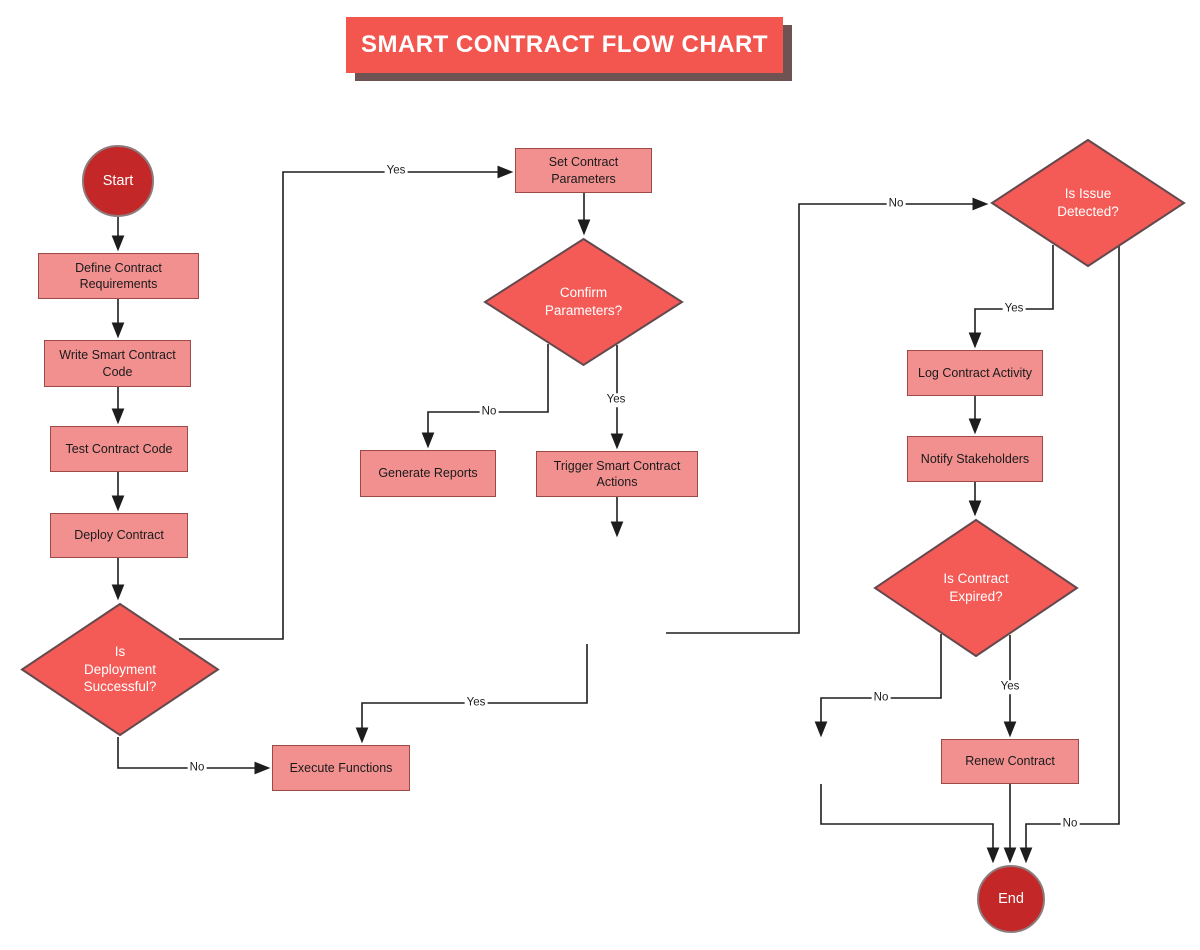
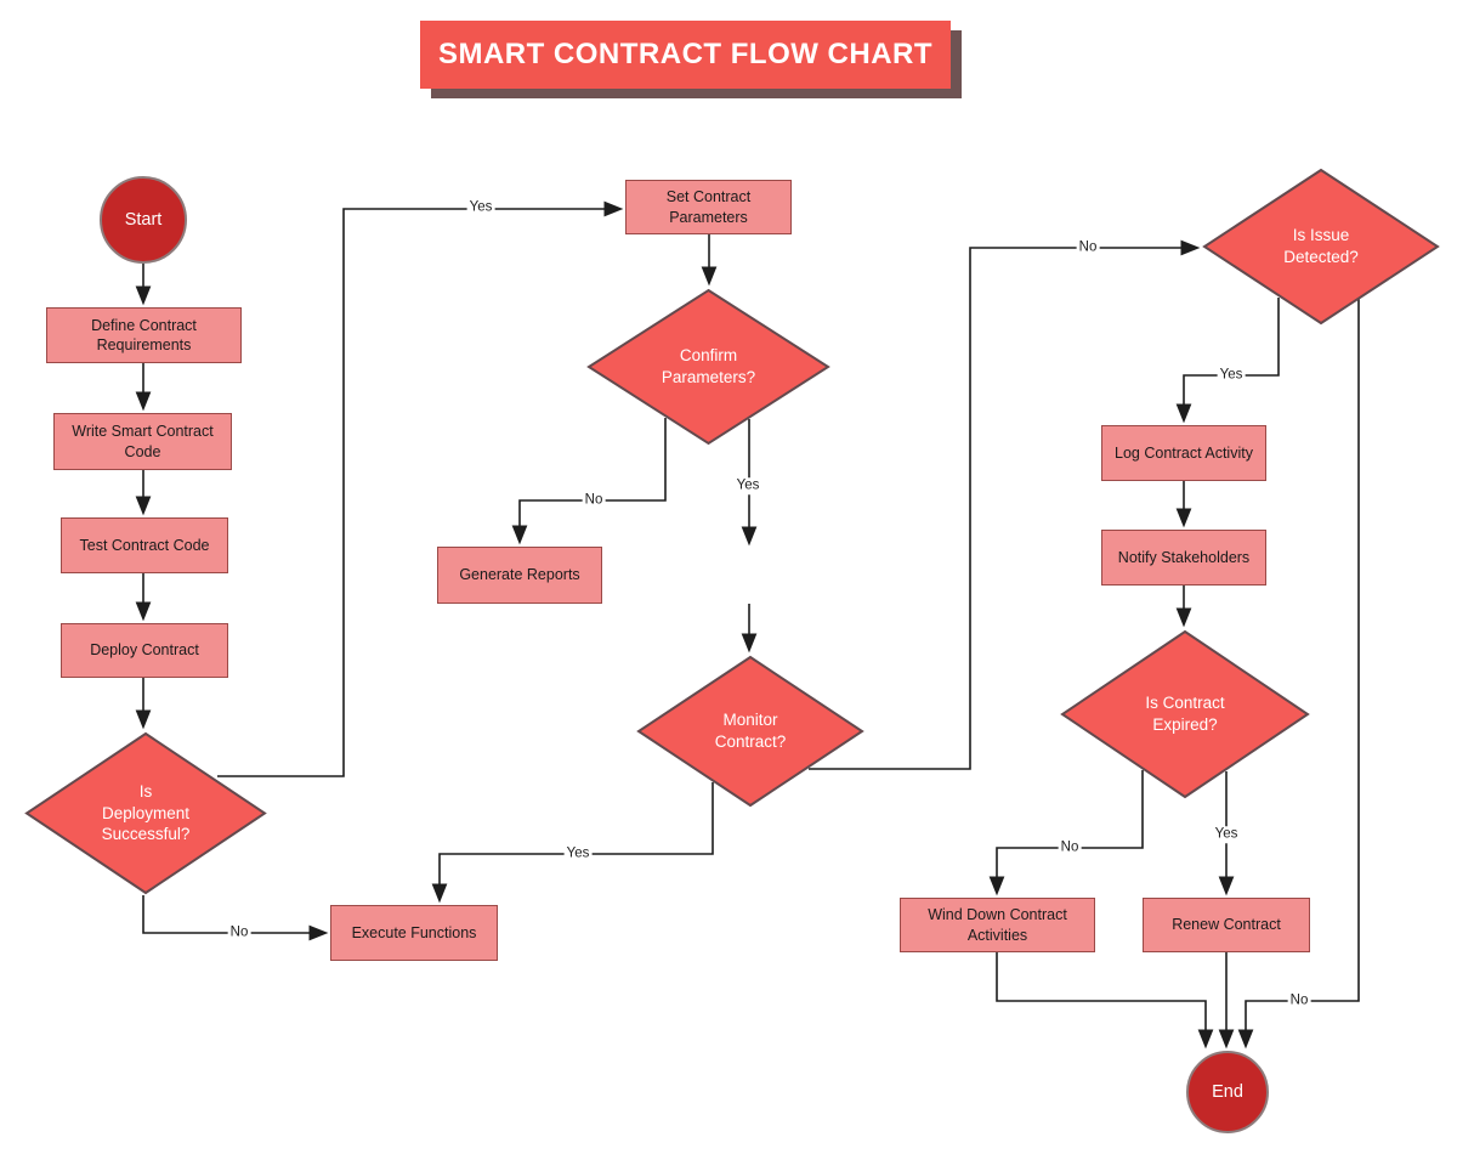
  SMART CONTRACT FLOW CHART
  Start
  End
  Define Contract Requirements
  Write Smart Contract Code
  Test Contract Code
  Deploy Contract
  Execute Functions
  Set Contract Parameters
  Generate Reports
- Trigger Smart Contract Actions
  Log Contract Activity
  Notify Stakeholders
+ Wind Down Contract Activities
  Renew Contract
  Is Deployment Successful?
  Confirm Parameters?
+ Monitor Contract?
  Is Issue Detected?
  Is Contract Expired?
  Yes
  No
  No
  Yes
  Yes
  No
  Yes
  No
  No
  Yes
